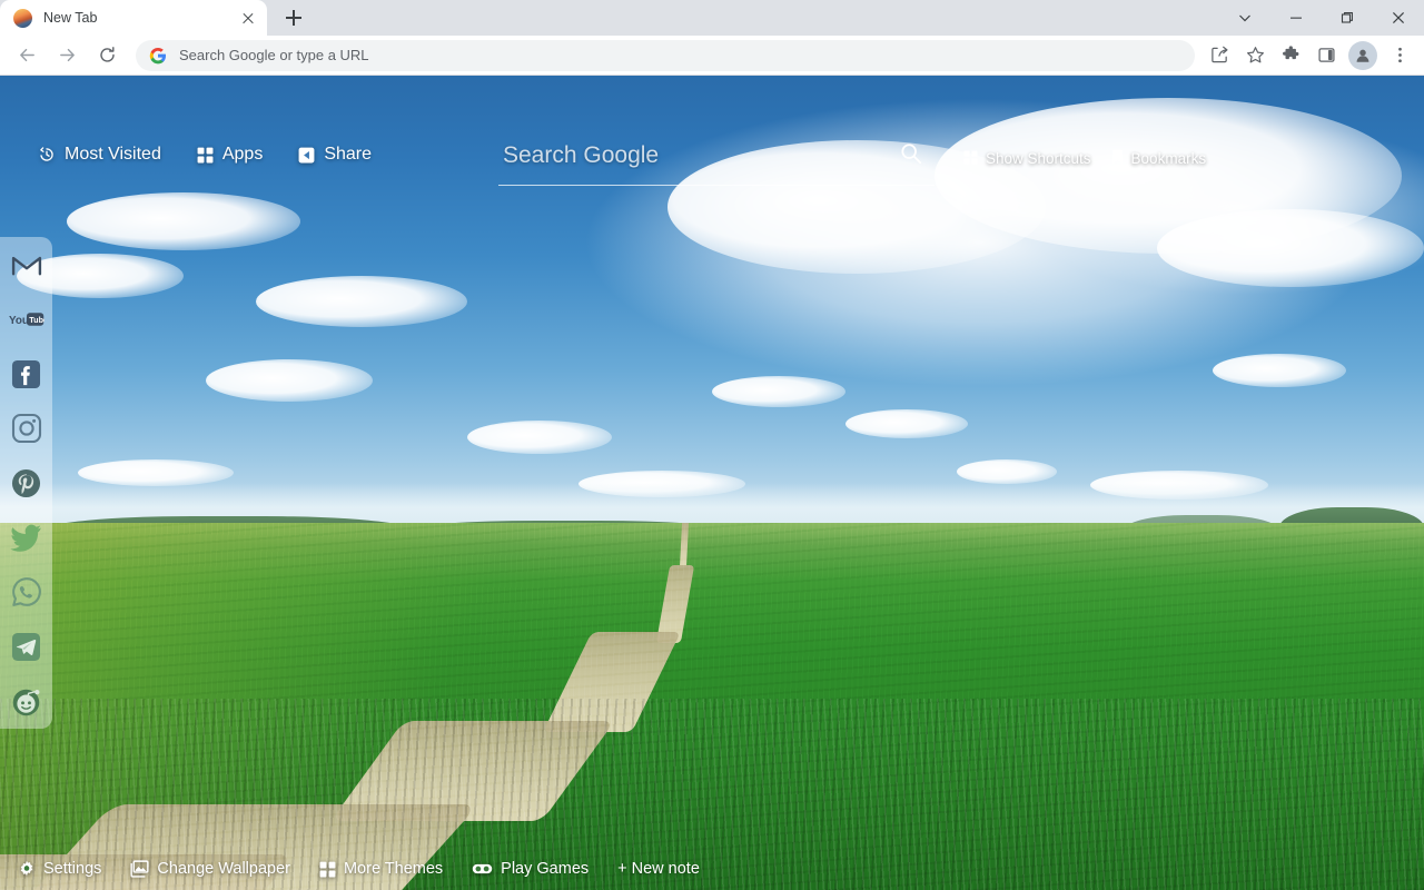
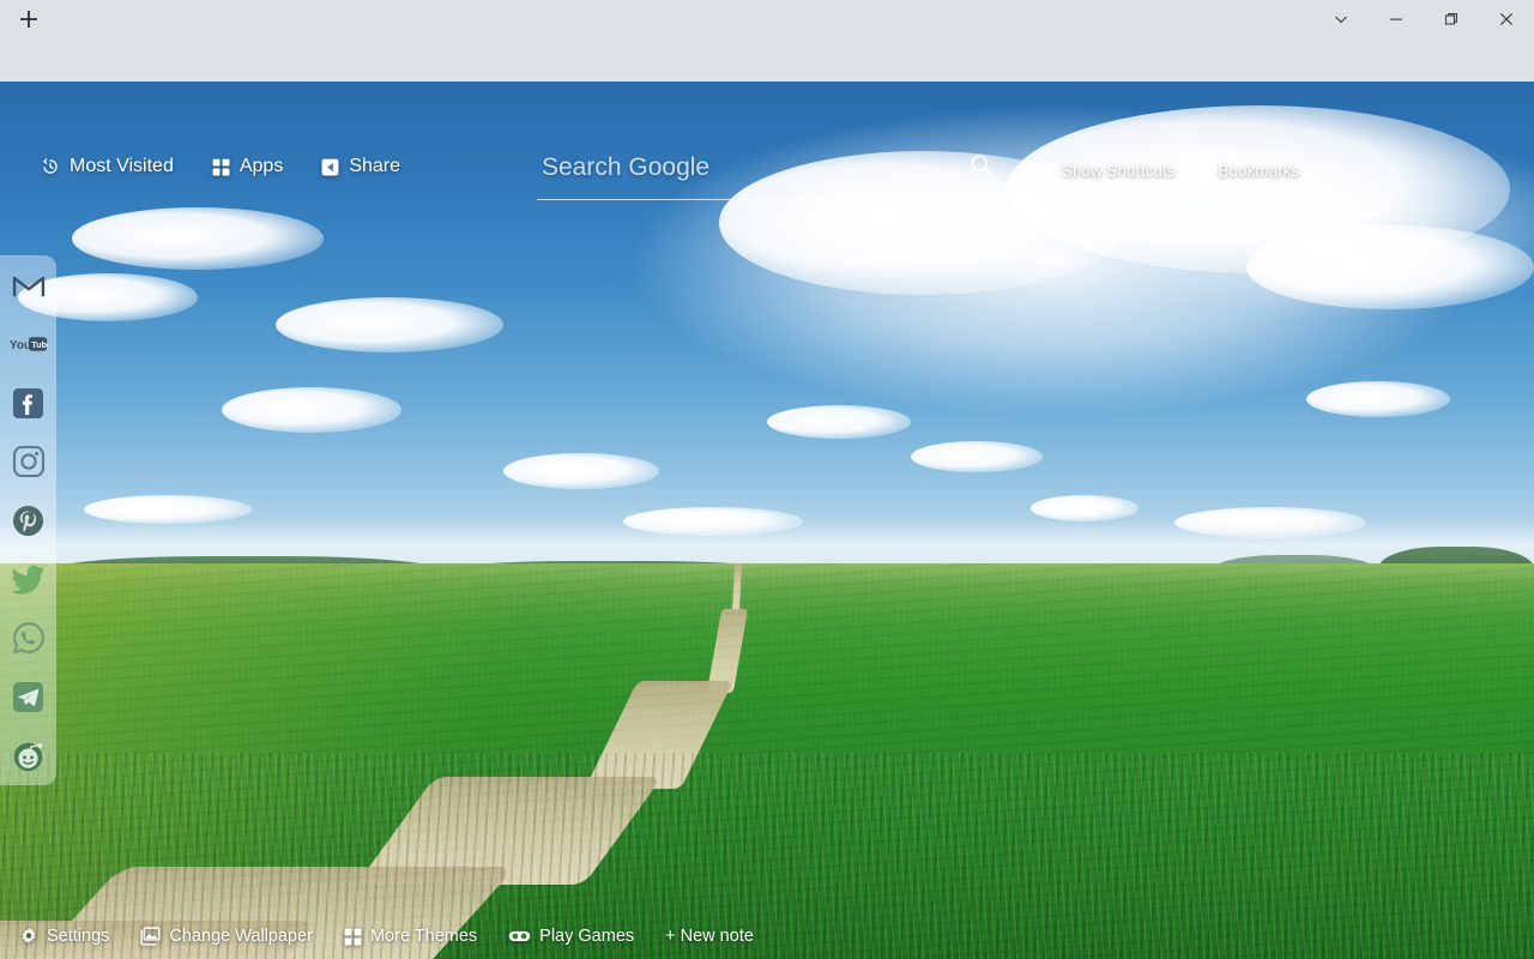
- New Tab
- Search Google or type a URL
  Most Visited
  Apps
  Share
  Search Google
  Show Shortcuts
  Bookmarks
  You
  Tub
  Settings
  Change Wallpaper
  More Themes
  Play Games
  + New note
